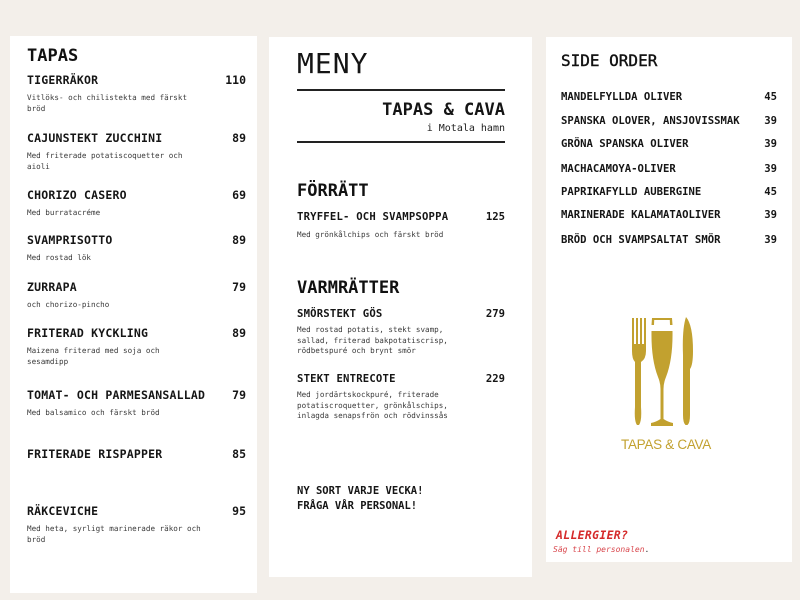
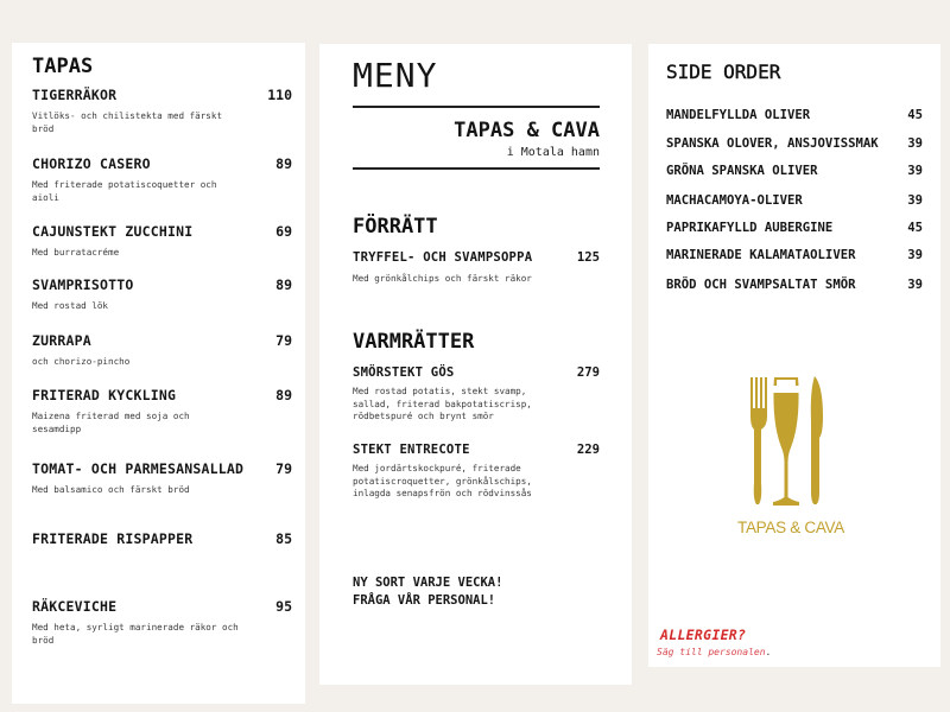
  TAPAS
  TIGERRÄKOR
  110
  Vitlöks- och chilistekta med färskt bröd
- CAJUNSTEKT ZUCCHINI
+ CHORIZO CASERO
  89
  Med friterade potatiscoquetter och aioli
- CHORIZO CASERO
+ CAJUNSTEKT ZUCCHINI
  69
  Med burratacréme
  SVAMPRISOTTO
  89
  Med rostad lök
  ZURRAPA
  79
  och chorizo-pincho
  FRITERAD KYCKLING
  89
  Maizena friterad med soja och sesamdipp
  TOMAT- OCH PARMESANSALLAD
  79
  Med balsamico och färskt bröd
  FRITERADE RISPAPPER
  85
  RÄKCEVICHE
  95
  Med heta, syrligt marinerade räkor och bröd
  MENY
  TAPAS & CAVA
  i Motala hamn
  FÖRRÄTT
  TRYFFEL- OCH SVAMPSOPPA
  125
- Med grönkålchips och färskt bröd
+ Med grönkålchips och färskt räkor
  VARMRÄTTER
  SMÖRSTEKT GÖS
  279
  Med rostad potatis, stekt svamp, sallad, friterad bakpotatiscrisp, rödbetspuré och brynt smör
  STEKT ENTRECOTE
  229
  Med jordärtskockpuré, friterade potatiscroquetter, grönkålschips, inlagda senapsfrön och rödvinssås
  NY SORT VARJE VECKA!
  FRÅGA VÅR PERSONAL!
  SIDE ORDER
  MANDELFYLLDA OLIVER
  45
  SPANSKA OLOVER, ANSJOVISSMAK
  39
  GRÖNA SPANSKA OLIVER
  39
  MACHACAMOYA-OLIVER
  39
  PAPRIKAFYLLD AUBERGINE
  45
  MARINERADE KALAMATAOLIVER
  39
  BRÖD OCH SVAMPSALTAT SMÖR
  39
  TAPAS & CAVA
  ALLERGIER?
  Säg till personalen.
